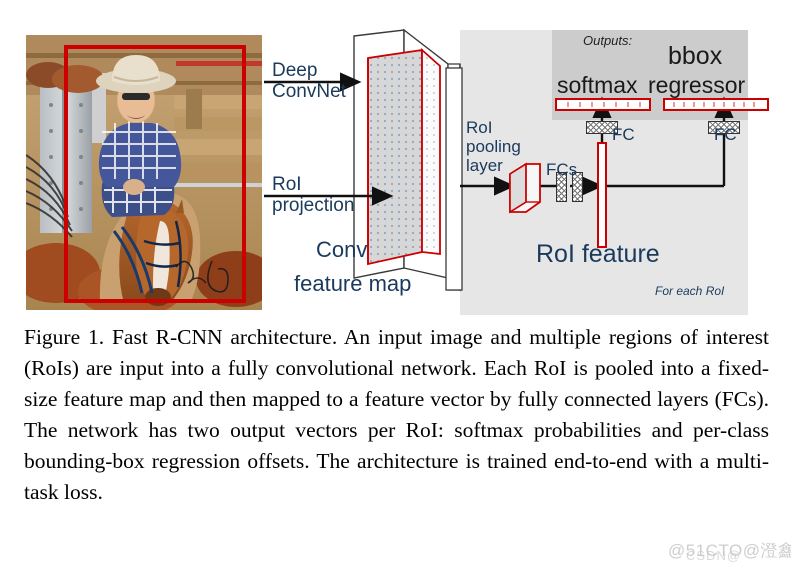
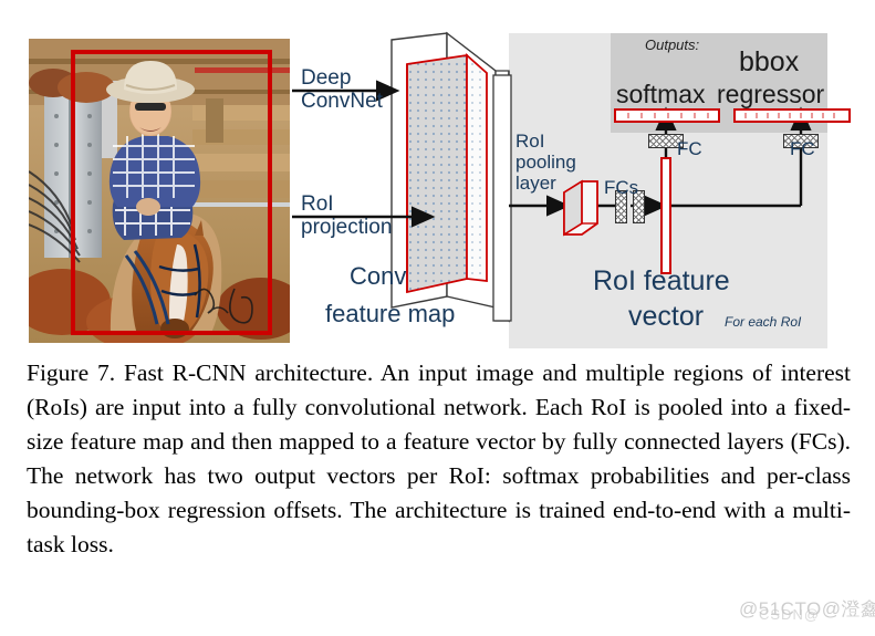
  Deep
  ConvNet
  RoI
  projection
  Conv
  feature map
  RoI
  pooling
  layer
  FCs
  Outputs:
  bbox
  softmax
  regressor
  RoI feature
+ vector
  For each RoI
  FC
  FC
- Figure 1. Fast R-CNN architecture. An input image and multiple regions of interest (RoIs) are input into a fully convolutional network. Each RoI is pooled into a fixed-size feature map and then mapped to a feature vector by fully connected layers (FCs). The network has two output vectors per RoI: softmax probabilities and per-class bounding-box regression offsets. The architecture is trained end-to-end with a multi-task loss.
+ Figure 7. Fast R-CNN architecture. An input image and multiple regions of interest (RoIs) are input into a fully convolutional network. Each RoI is pooled into a fixed-size feature map and then mapped to a feature vector by fully connected layers (FCs). The network has two output vectors per RoI: softmax probabilities and per-class bounding-box regression offsets. The architecture is trained end-to-end with a multi-task loss.
  @51CTO@澄鑫
  CSDN@
